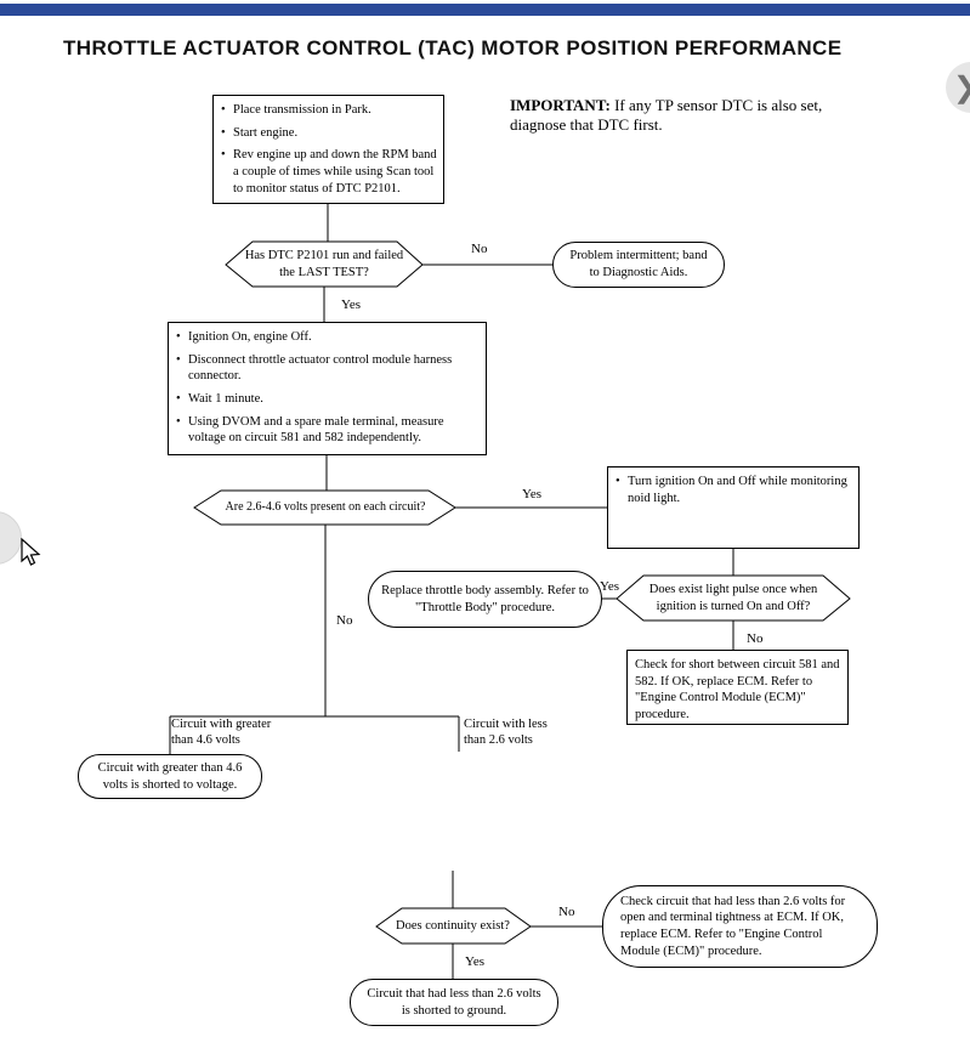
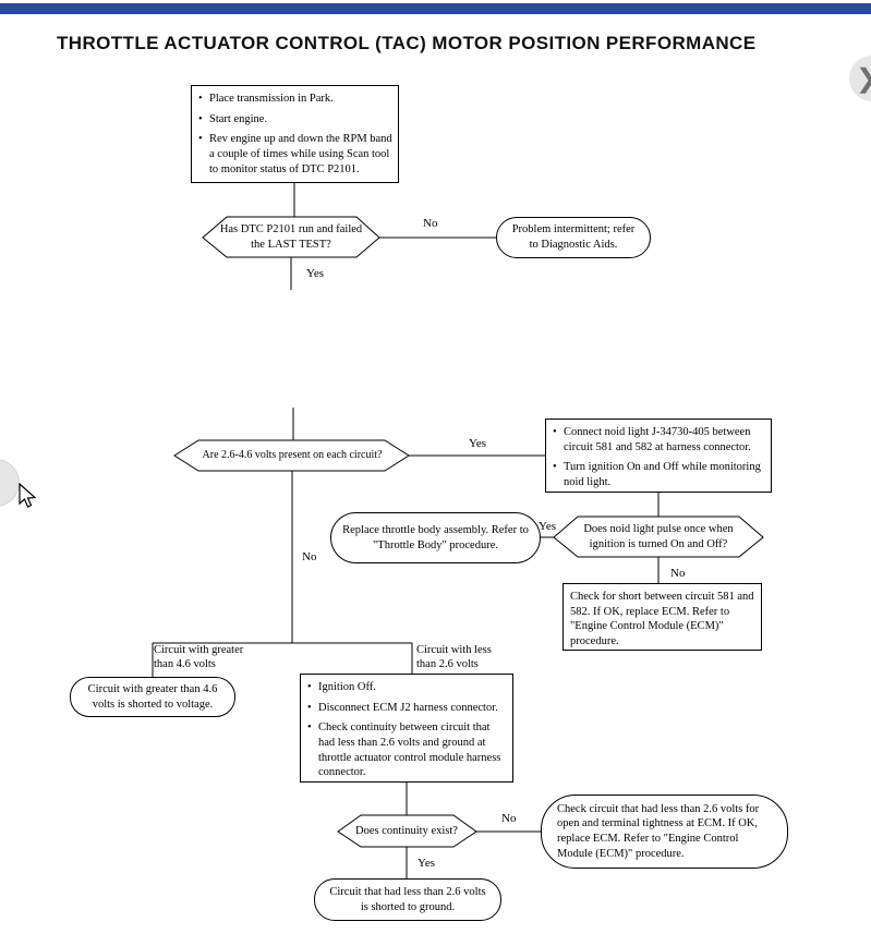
  THROTTLE ACTUATOR CONTROL (TAC) MOTOR POSITION PERFORMANCE
- IMPORTANT: If any TP sensor DTC is also set, diagnose that DTC first.
  Place transmission in Park.
  Start engine.
  Rev engine up and down the RPM band a couple of times while using Scan tool to monitor status of DTC P2101.
  Has DTC P2101 run and failed the LAST TEST?
- Problem intermittent; band to Diagnostic Aids.
+ Problem intermittent; refer to Diagnostic Aids.
- Ignition On, engine Off.
- Disconnect throttle actuator control module harness connector.
- Wait 1 minute.
- Using DVOM and a spare male terminal, measure voltage on circuit 581 and 582 independently.
  Are 2.6-4.6 volts present on each circuit?
+ Connect noid light J-34730-405 between circuit 581 and 582 at harness connector.
  Turn ignition On and Off while monitoring noid light.
- Does exist light pulse once when ignition is turned On and Off?
+ Does noid light pulse once when ignition is turned On and Off?
  Replace throttle body assembly. Refer to "Throttle Body" procedure.
  Check for short between circuit 581 and 582. If OK, replace ECM. Refer to "Engine Control Module (ECM)" procedure.
  Circuit with greater than 4.6 volts
  Circuit with less than 2.6 volts
  Circuit with greater than 4.6 volts is shorted to voltage.
+ Ignition Off.
+ Disconnect ECM J2 harness connector.
+ Check continuity between circuit that had less than 2.6 volts and ground at throttle actuator control module harness connector.
  Does continuity exist?
  Check circuit that had less than 2.6 volts for open and terminal tightness at ECM. If OK, replace ECM. Refer to "Engine Control Module (ECM)" procedure.
  Circuit that had less than 2.6 volts is shorted to ground.
  No
  Yes
  Yes
  No
  Yes
  No
  No
  Yes
  ❯
